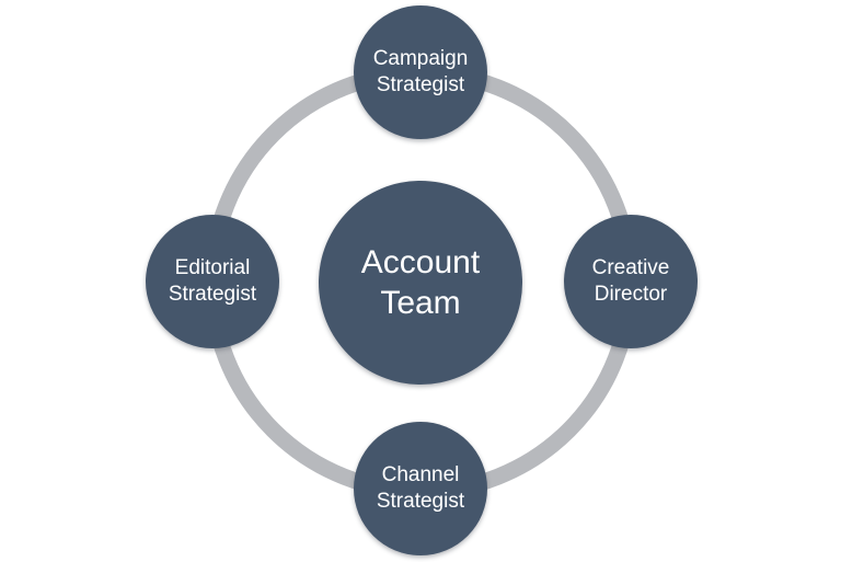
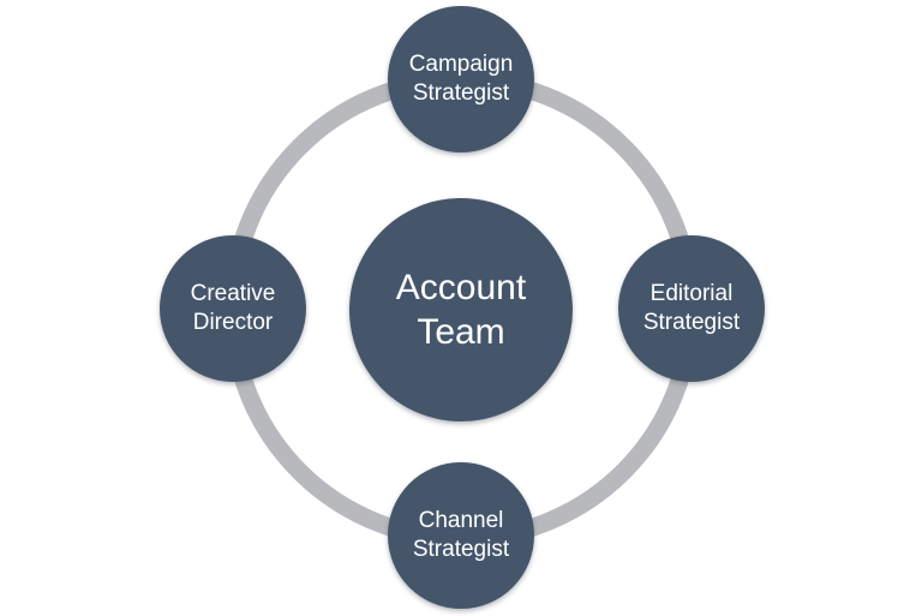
  Campaign Strategist
- Creative Director
+ Editorial Strategist
  Channel Strategist
- Editorial Strategist
+ Creative Director
  Account Team
